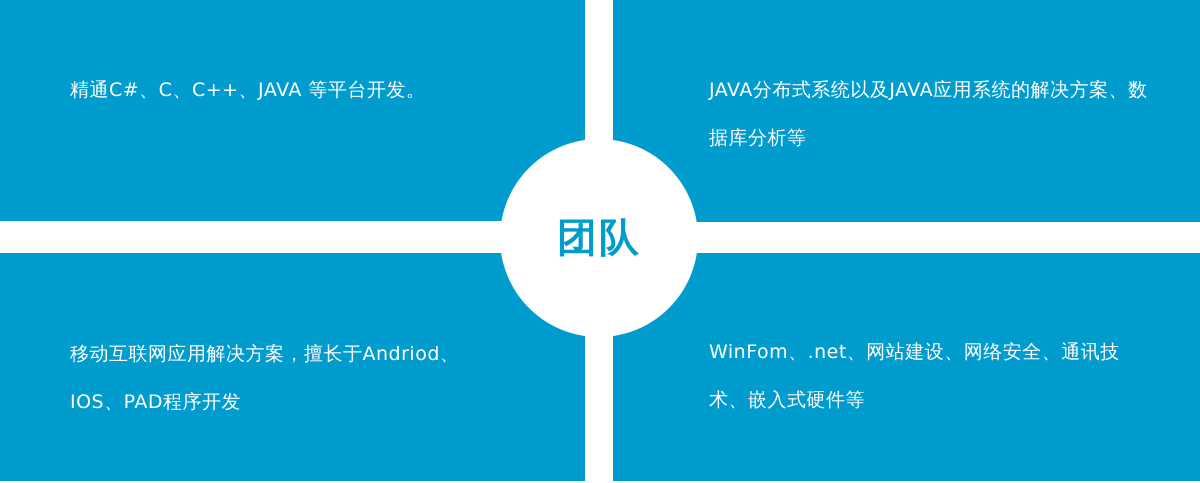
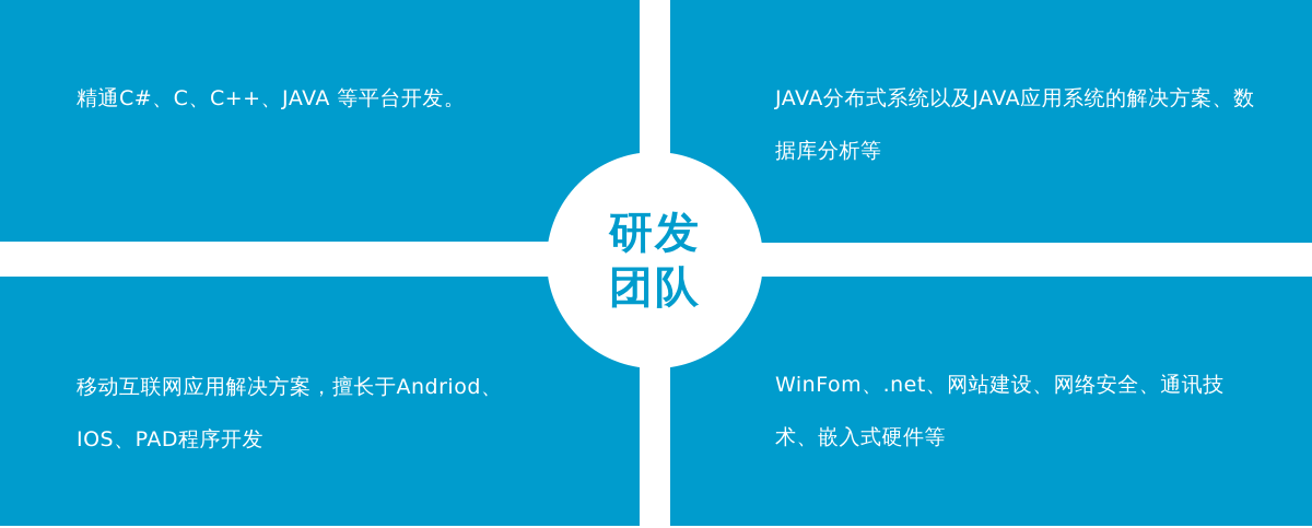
  精通C#、C、C++、JAVA 等平台开发。
  JAVA分布式系统以及JAVA应用系统的解决方案、数据库分析等
  移动互联网应用解决方案，擅长于Andriod、IOS、PAD程序开发
  WinFom、.net、网站建设、网络安全、通讯技术、嵌入式硬件等
+ 研发
  团队
